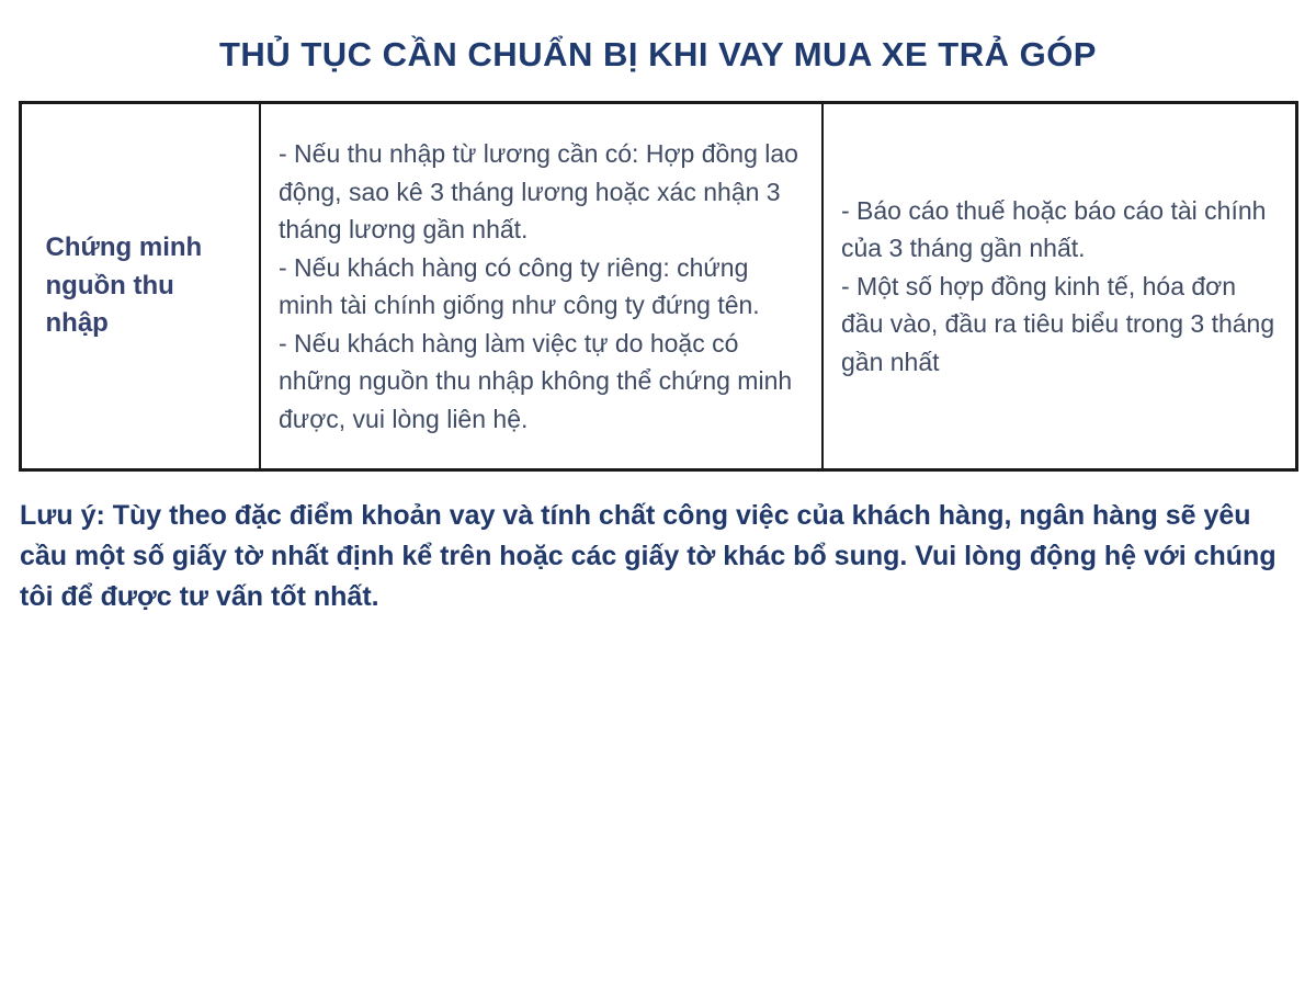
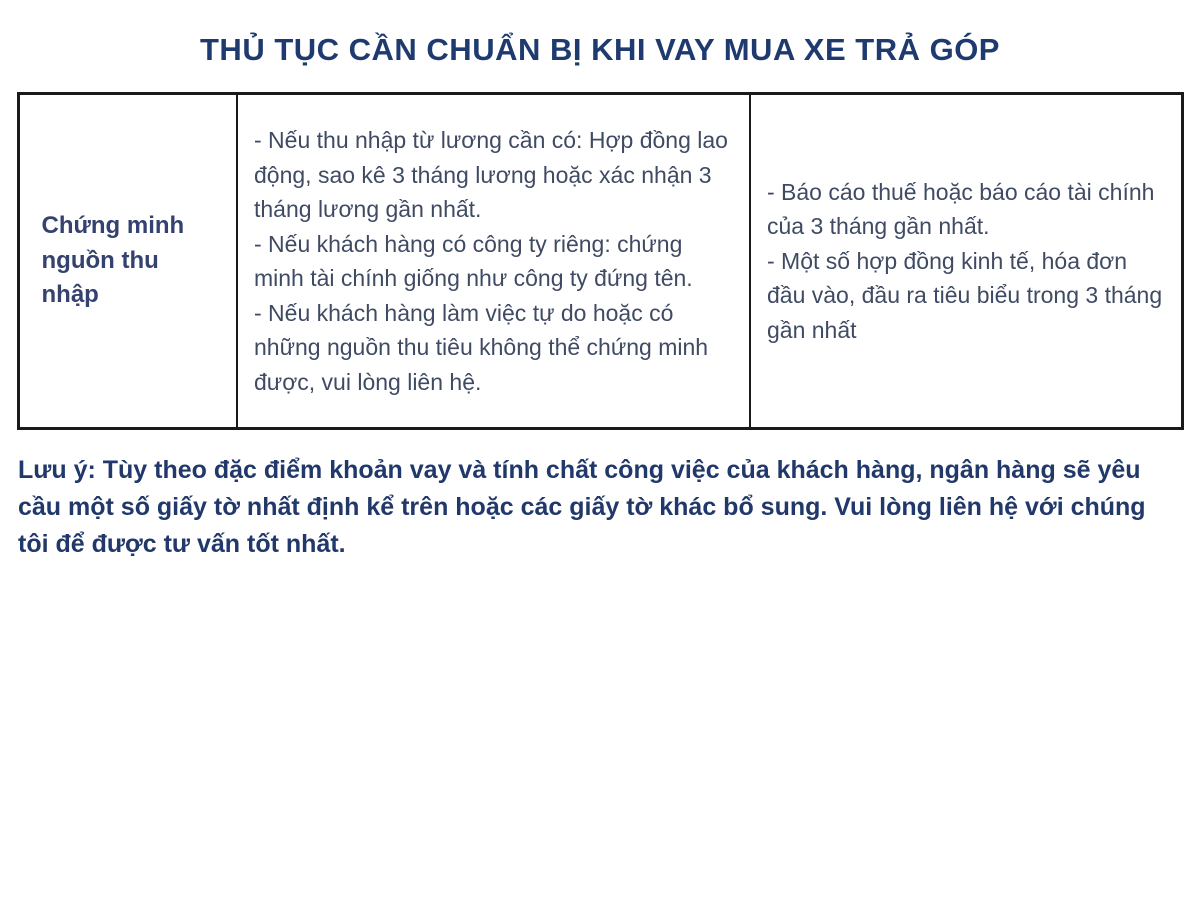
  THỦ TỤC CẦN CHUẨN BỊ KHI VAY MUA XE TRẢ GÓP
- Chứng minh nguồn thu nhập	- Nếu thu nhập từ lương cần có: Hợp đồng lao động, sao kê 3 tháng lương hoặc xác nhận 3 tháng lương gần nhất. - Nếu khách hàng có công ty riêng: chứng minh tài chính giống như công ty đứng tên. - Nếu khách hàng làm việc tự do hoặc có những nguồn thu nhập không thể chứng minh được, vui lòng liên hệ.	- Báo cáo thuế hoặc báo cáo tài chính của 3 tháng gần nhất. - Một số hợp đồng kinh tế, hóa đơn đầu vào, đầu ra tiêu biểu trong 3 tháng gần nhất
+ Chứng minh nguồn thu nhập	- Nếu thu nhập từ lương cần có: Hợp đồng lao động, sao kê 3 tháng lương hoặc xác nhận 3 tháng lương gần nhất. - Nếu khách hàng có công ty riêng: chứng minh tài chính giống như công ty đứng tên. - Nếu khách hàng làm việc tự do hoặc có những nguồn thu tiêu không thể chứng minh được, vui lòng liên hệ.	- Báo cáo thuế hoặc báo cáo tài chính của 3 tháng gần nhất. - Một số hợp đồng kinh tế, hóa đơn đầu vào, đầu ra tiêu biểu trong 3 tháng gần nhất
- Lưu ý: Tùy theo đặc điểm khoản vay và tính chất công việc của khách hàng, ngân hàng sẽ yêu cầu một số giấy tờ nhất định kể trên hoặc các giấy tờ khác bổ sung. Vui lòng động hệ với chúng tôi để được tư vấn tốt nhất.
+ Lưu ý: Tùy theo đặc điểm khoản vay và tính chất công việc của khách hàng, ngân hàng sẽ yêu cầu một số giấy tờ nhất định kể trên hoặc các giấy tờ khác bổ sung. Vui lòng liên hệ với chúng tôi để được tư vấn tốt nhất.
